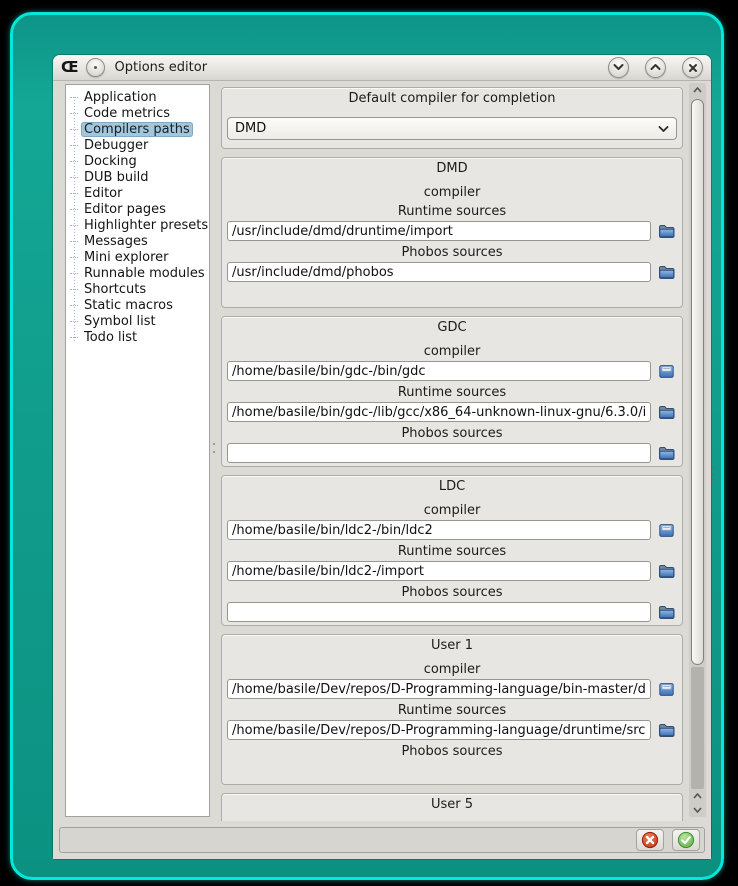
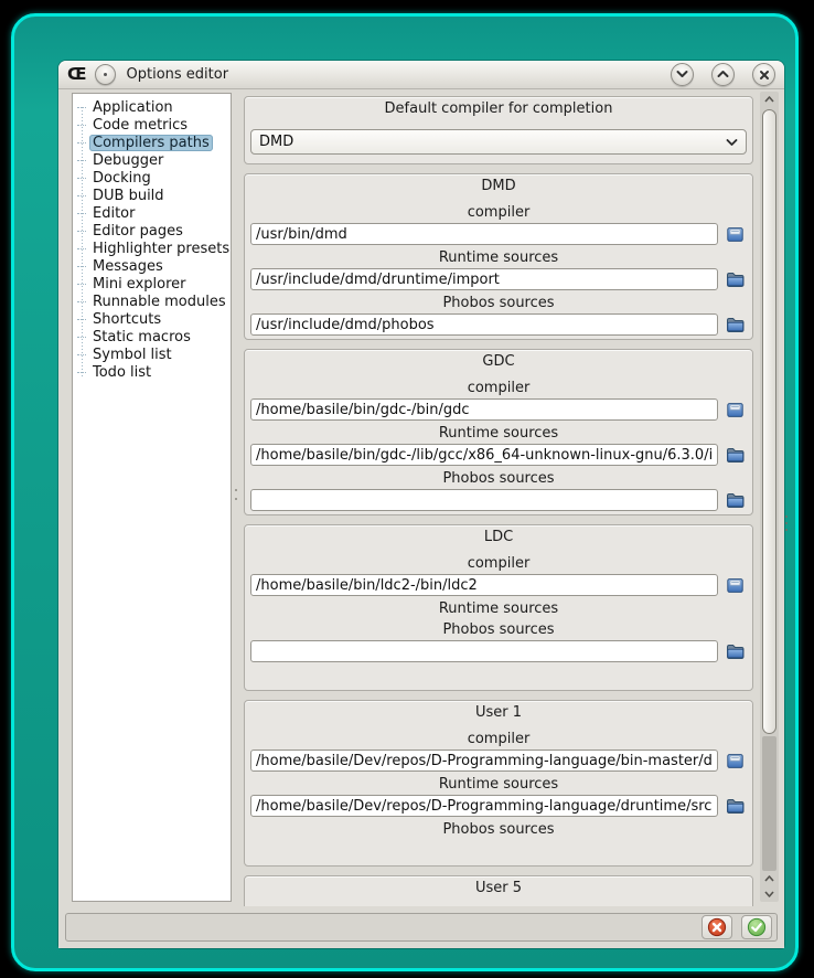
  Œ
  Options editor
  Application
  Code metrics
  Compilers paths
  Debugger
  Docking
  DUB build
  Editor
  Editor pages
  Highlighter presets
  Messages
  Mini explorer
  Runnable modules
  Shortcuts
  Static macros
  Symbol list
  Todo list
  Default compiler for completion
  DMD
  DMD
  compiler
+ /usr/bin/dmd
  Runtime sources
  /usr/include/dmd/druntime/import
  Phobos sources
  /usr/include/dmd/phobos
  GDC
  compiler
  /home/basile/bin/gdc-/bin/gdc
  Runtime sources
  /home/basile/bin/gdc-/lib/gcc/x86_64-unknown-linux-gnu/6.3.0/i
  Phobos sources
  LDC
  compiler
  /home/basile/bin/ldc2-/bin/ldc2
  Runtime sources
- /home/basile/bin/ldc2-/import
  Phobos sources
  User 1
  compiler
  /home/basile/Dev/repos/D-Programming-language/bin-master/d
  Runtime sources
  /home/basile/Dev/repos/D-Programming-language/druntime/src
  Phobos sources
  User 5
